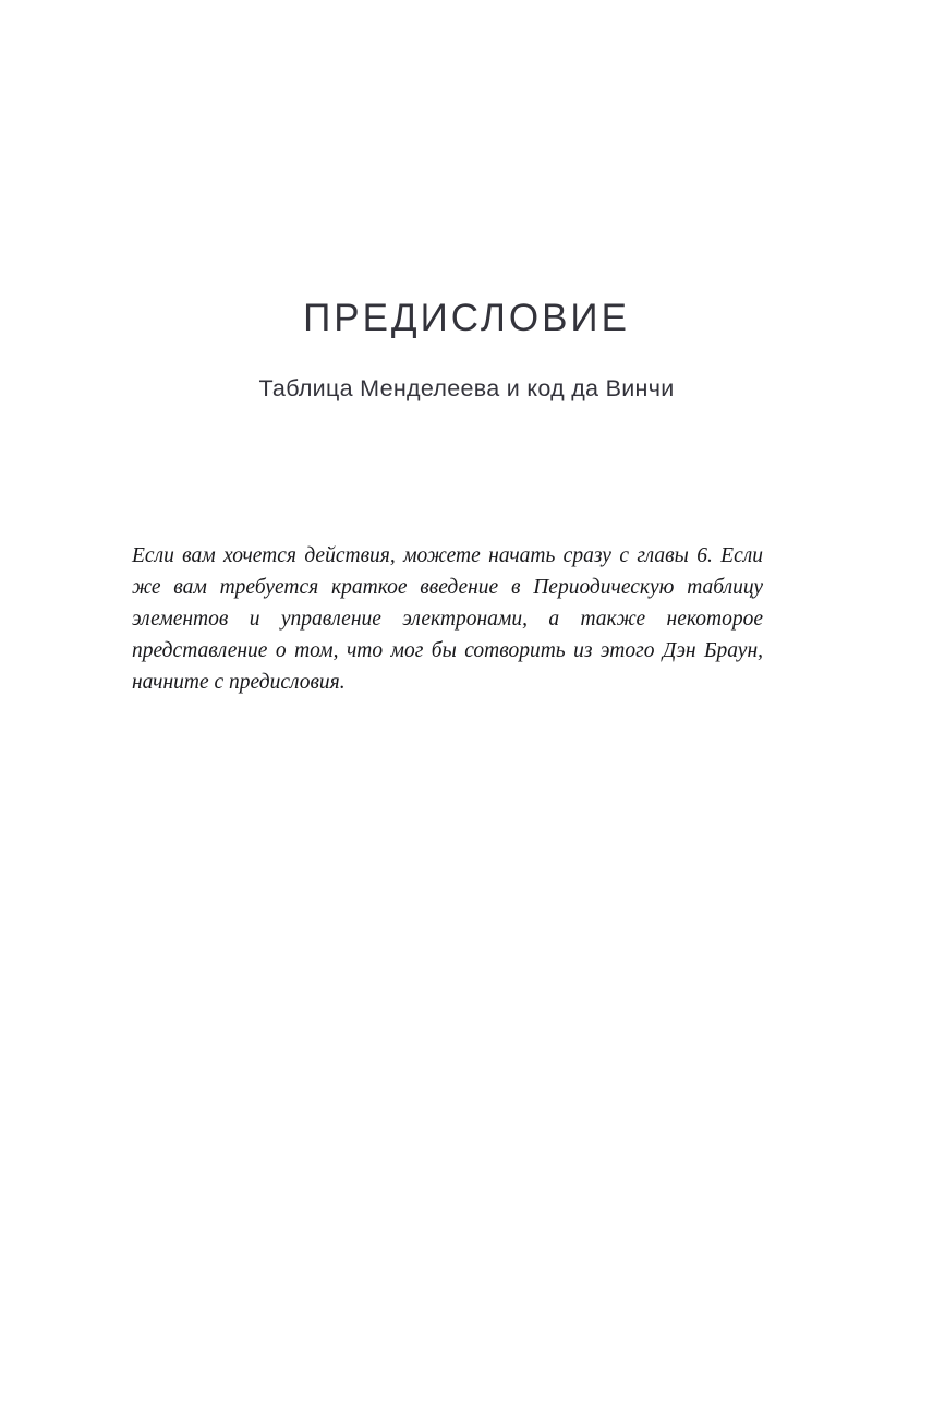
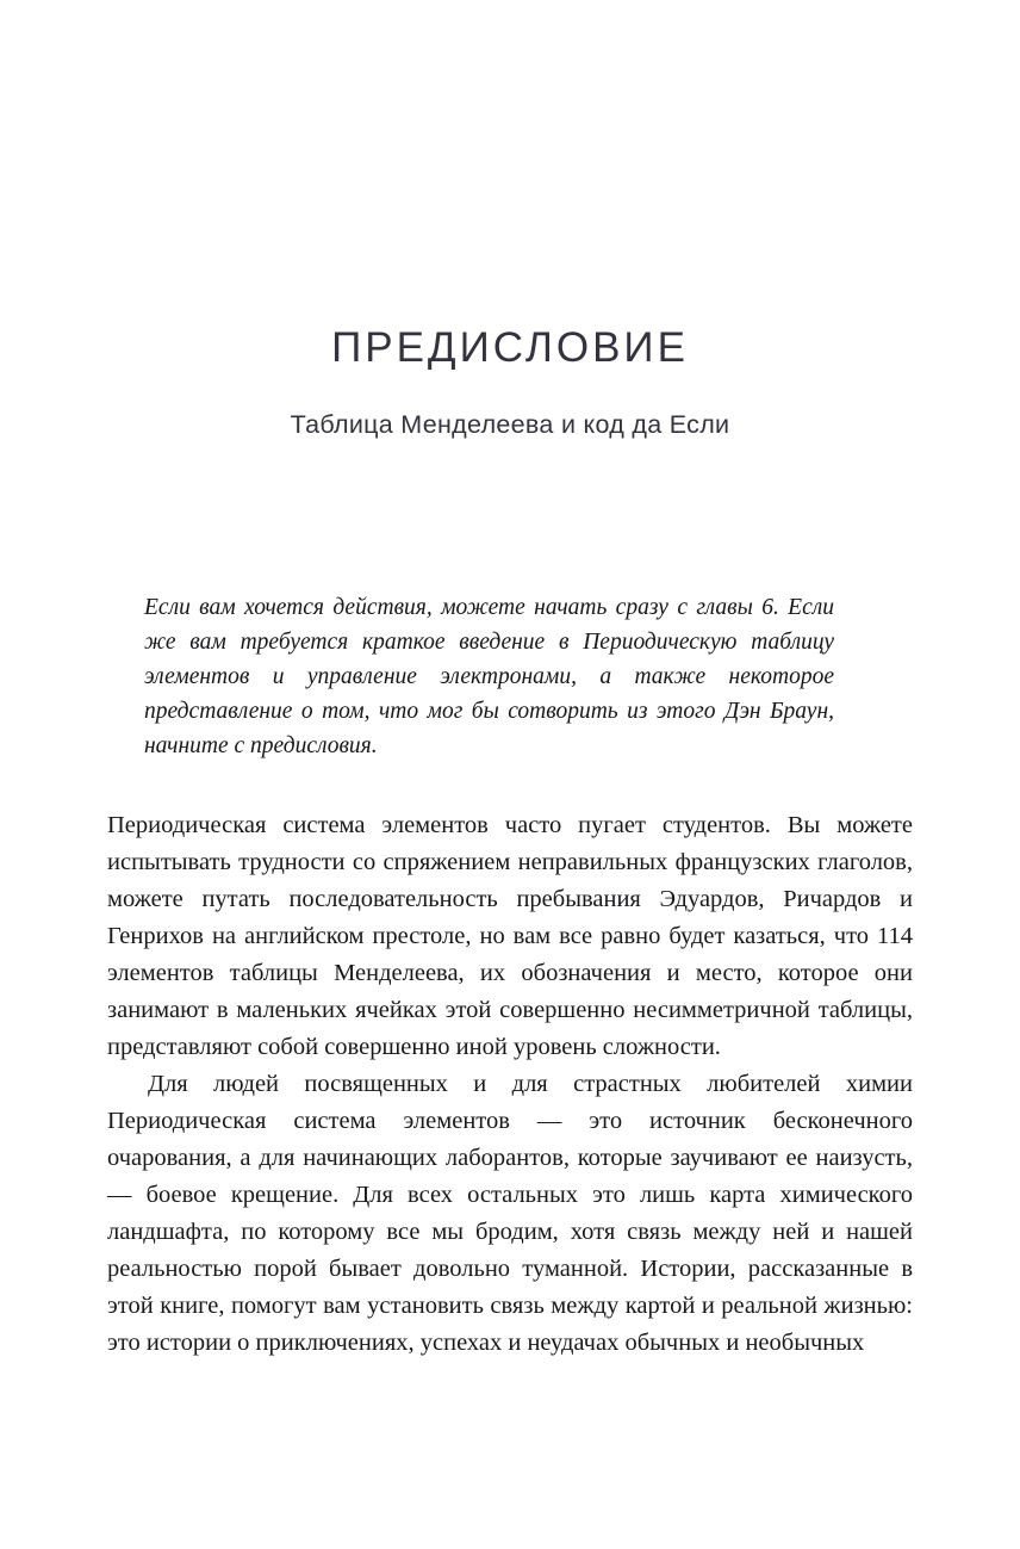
  ПРЕДИСЛОВИЕ
- Таблица Менделеева и код да Винчи
+ Таблица Менделеева и код да Если
  Если вам хочется действия, можете начать сразу с главы 6. Если же вам требуется краткое введение в Периодическую таблицу элементов и управление электронами, а также некоторое представление о том, что мог бы сотворить из этого Дэн Браун, начните с предисловия.
+ Периодическая система элементов часто пугает студентов. Вы можете испытывать трудности со спряжением неправильных французских глаголов, можете путать последовательность пребывания Эдуардов, Ричардов и Генрихов на английском престоле, но вам все равно будет казаться, что 114 элементов таблицы Менделеева, их обозначения и место, которое они занимают в маленьких ячейках этой совершенно несимметричной таблицы, представляют собой совершенно иной уровень сложности.
+ Для людей посвященных и для страстных любителей химии Периодическая система элементов — это источник бесконечного очарования, а для начинающих лаборантов, которые заучивают ее наизусть, — боевое крещение. Для всех остальных это лишь карта химического ландшафта, по которому все мы бродим, хотя связь между ней и нашей реальностью порой бывает довольно туманной. Истории, рассказанные в этой книге, помогут вам установить связь между картой и реальной жизнью: это истории о приключениях, успехах и неудачах обычных и необычных
